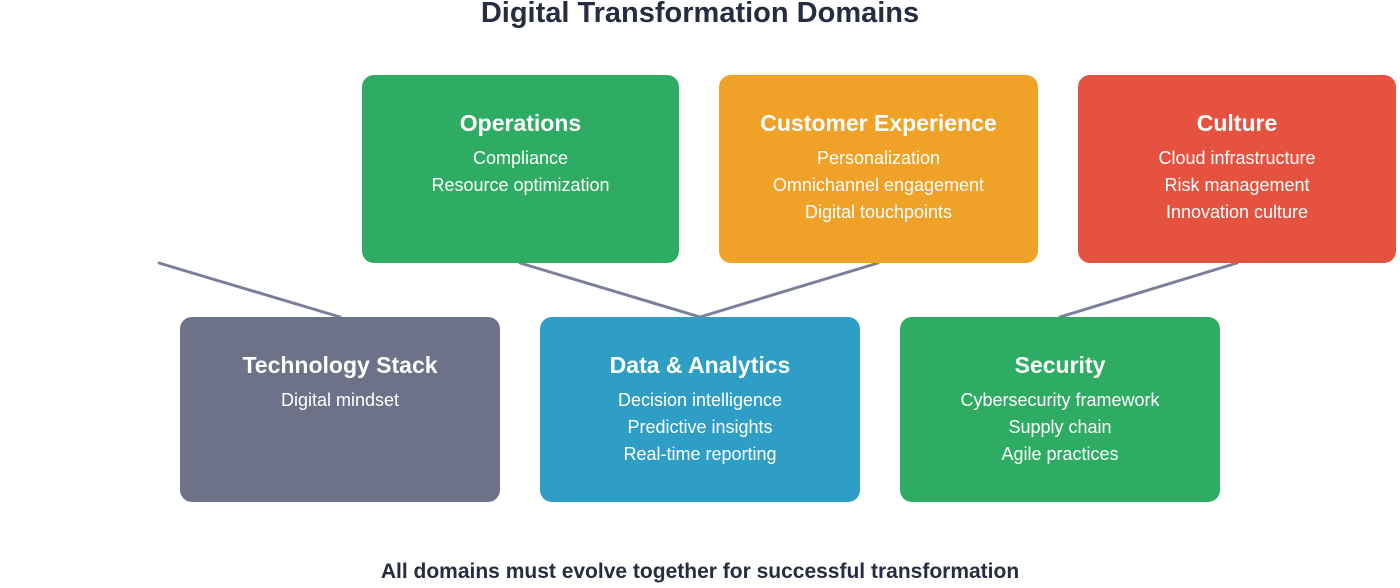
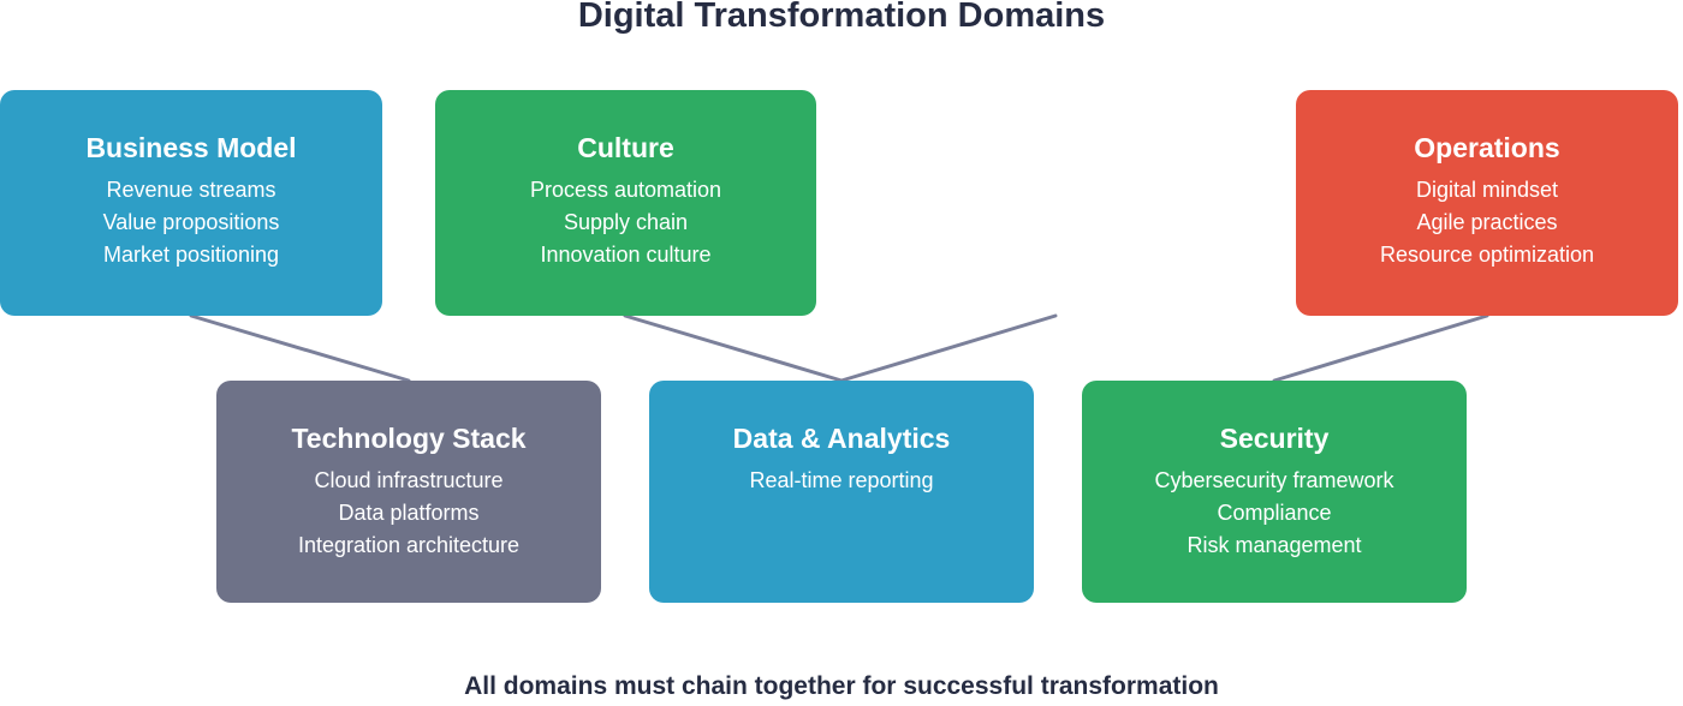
  Digital Transformation Domains
+ Business Model
+ Revenue streams
+ Value propositions
+ Market positioning
- Operations
+ Culture
+ Process automation
- Compliance
+ Supply chain
- Resource optimization
+ Innovation culture
- Customer Experience
- Personalization
- Omnichannel engagement
- Digital touchpoints
- Culture
+ Operations
- Cloud infrastructure
+ Digital mindset
- Risk management
+ Agile practices
- Innovation culture
+ Resource optimization
  Technology Stack
- Digital mindset
+ Cloud infrastructure
+ Data platforms
+ Integration architecture
  Data & Analytics
- Decision intelligence
- Predictive insights
  Real-time reporting
  Security
  Cybersecurity framework
- Supply chain
+ Compliance
- Agile practices
+ Risk management
- All domains must evolve together for successful transformation
+ All domains must chain together for successful transformation
